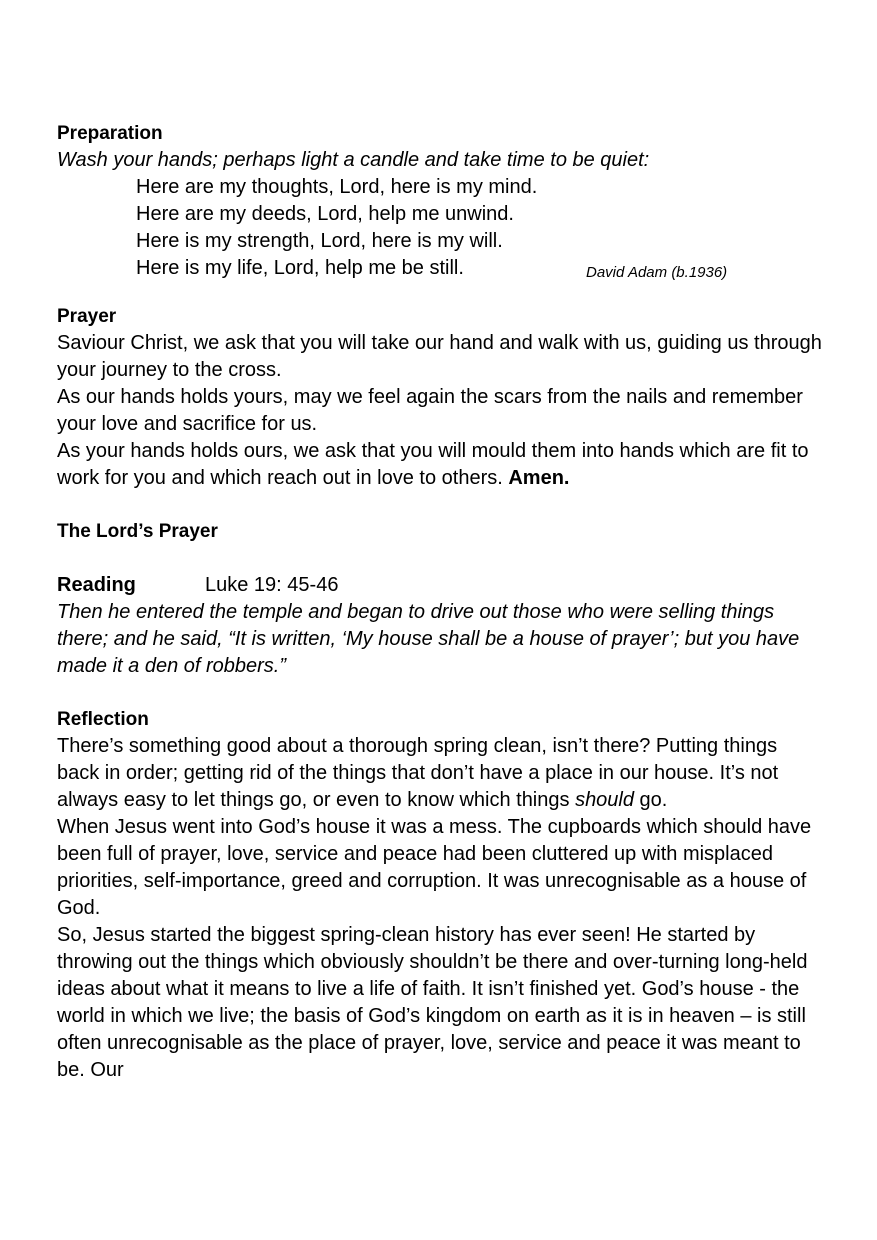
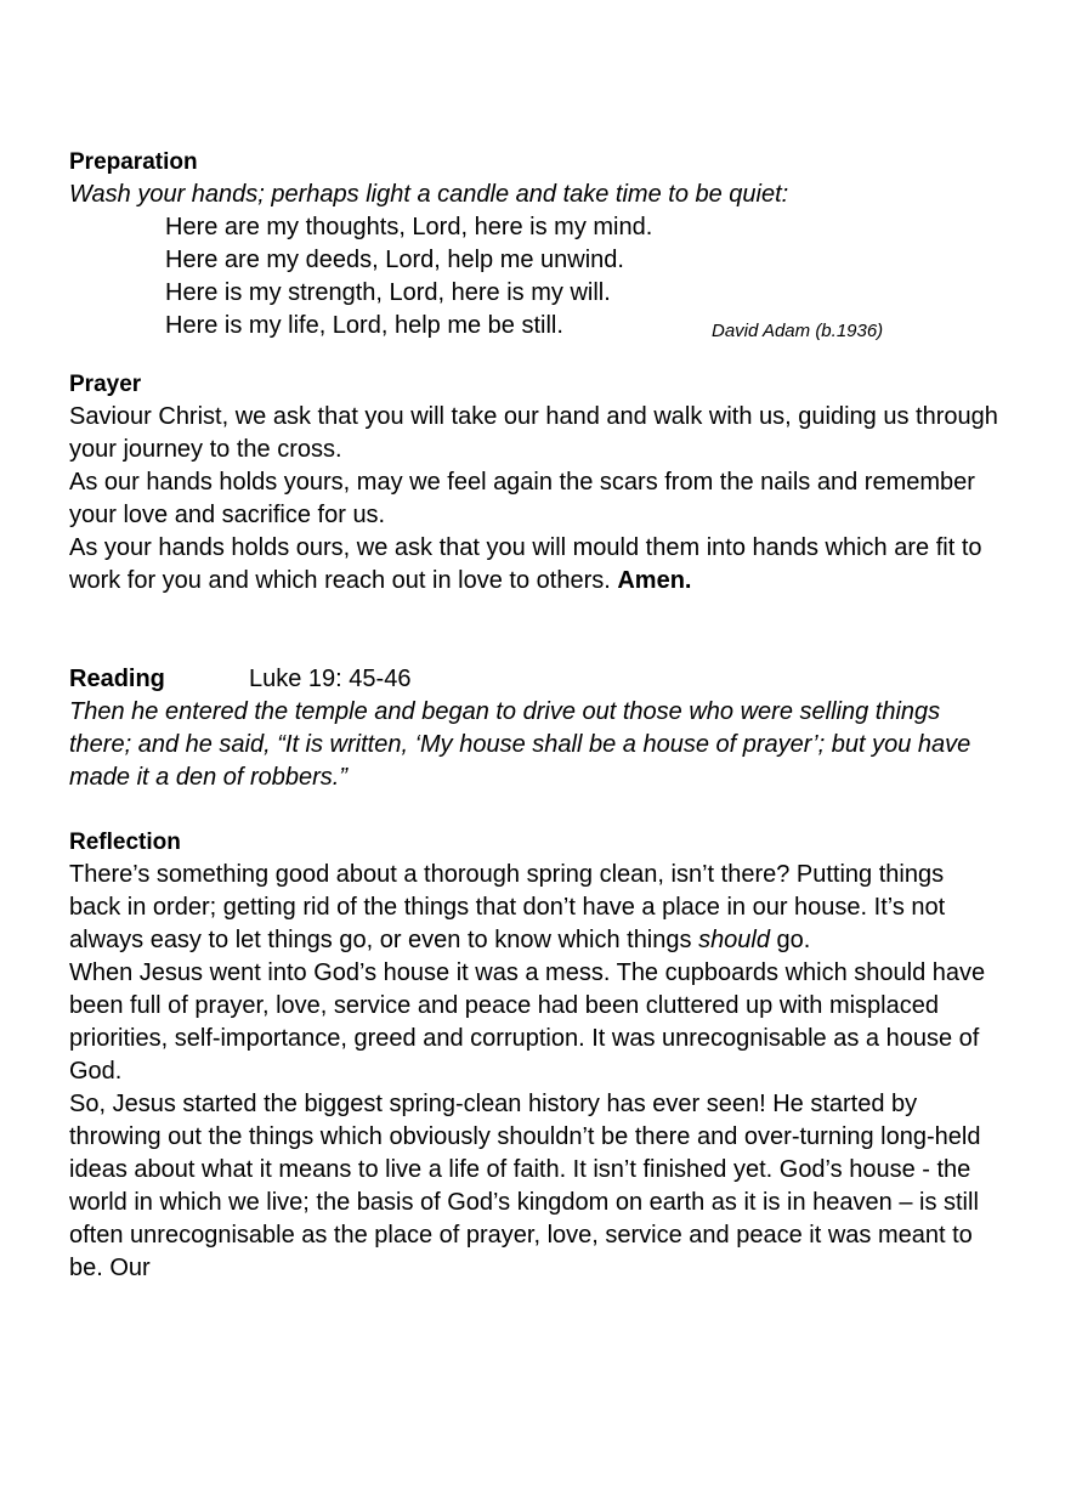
  Preparation
  Wash your hands; perhaps light a candle and take time to be quiet:
  Here are my thoughts, Lord, here is my mind.
  Here are my deeds, Lord, help me unwind.
  Here is my strength, Lord, here is my will.
  Here is my life, Lord, help me be still.
  David Adam (b.1936)
  Prayer
  Saviour Christ, we ask that you will take our hand and walk with us, guiding us through your journey to the cross.
  As our hands holds yours, may we feel again the scars from the nails and remember your love and sacrifice for us.
  As your hands holds ours, we ask that you will mould them into hands which are fit to work for you and which reach out in love to others. Amen.
- The Lord’s Prayer
  Reading Luke 19: 45-46
  Then he entered the temple and began to drive out those who were selling things there; and he said, “It is written, ‘My house shall be a house of prayer’; but you have made it a den of robbers.”
  Reflection
  There’s something good about a thorough spring clean, isn’t there? Putting things back in order; getting rid of the things that don’t have a place in our house. It’s not always easy to let things go, or even to know which things should go.
  When Jesus went into God’s house it was a mess. The cupboards which should have been full of prayer, love, service and peace had been cluttered up with misplaced priorities, self-importance, greed and corruption. It was unrecognisable as a house of God.
  So, Jesus started the biggest spring-clean history has ever seen! He started by throwing out the things which obviously shouldn’t be there and over-turning long-held ideas about what it means to live a life of faith. It isn’t finished yet. God’s house - the world in which we live; the basis of God’s kingdom on earth as it is in heaven – is still often unrecognisable as the place of prayer, love, service and peace it was meant to be. Our
